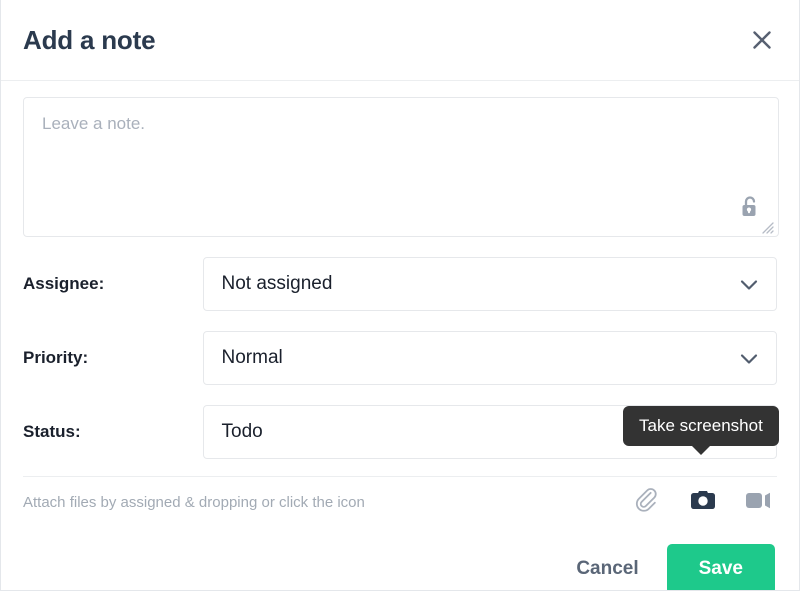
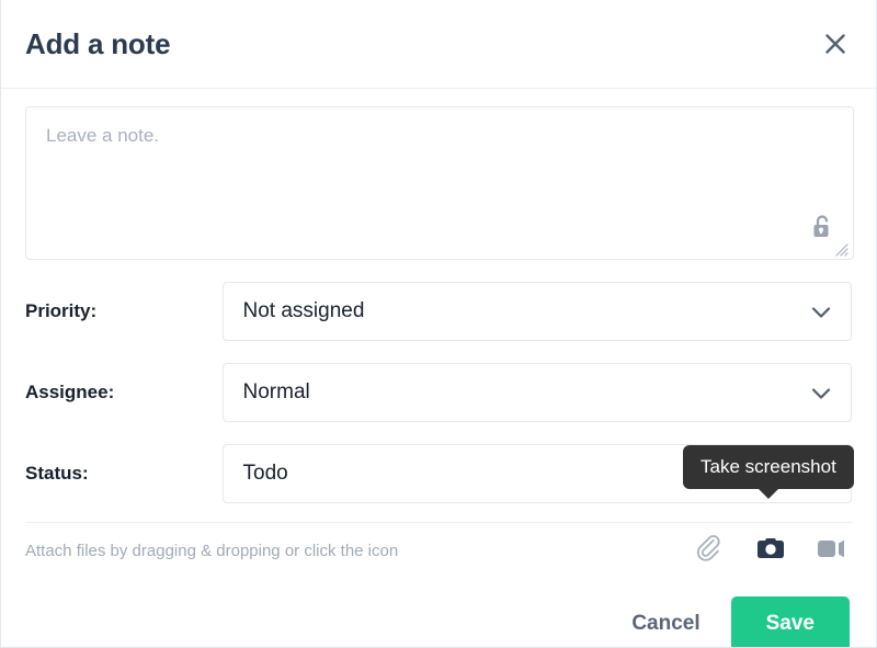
  Add a note
  Leave a note.
- Assignee:
+ Priority:
  Not assigned
- Priority:
+ Assignee:
  Normal
  Status:
  Todo
- Attach files by assigned & dropping or click the icon
+ Attach files by dragging & dropping or click the icon
  Cancel
  Save
  Take screenshot
